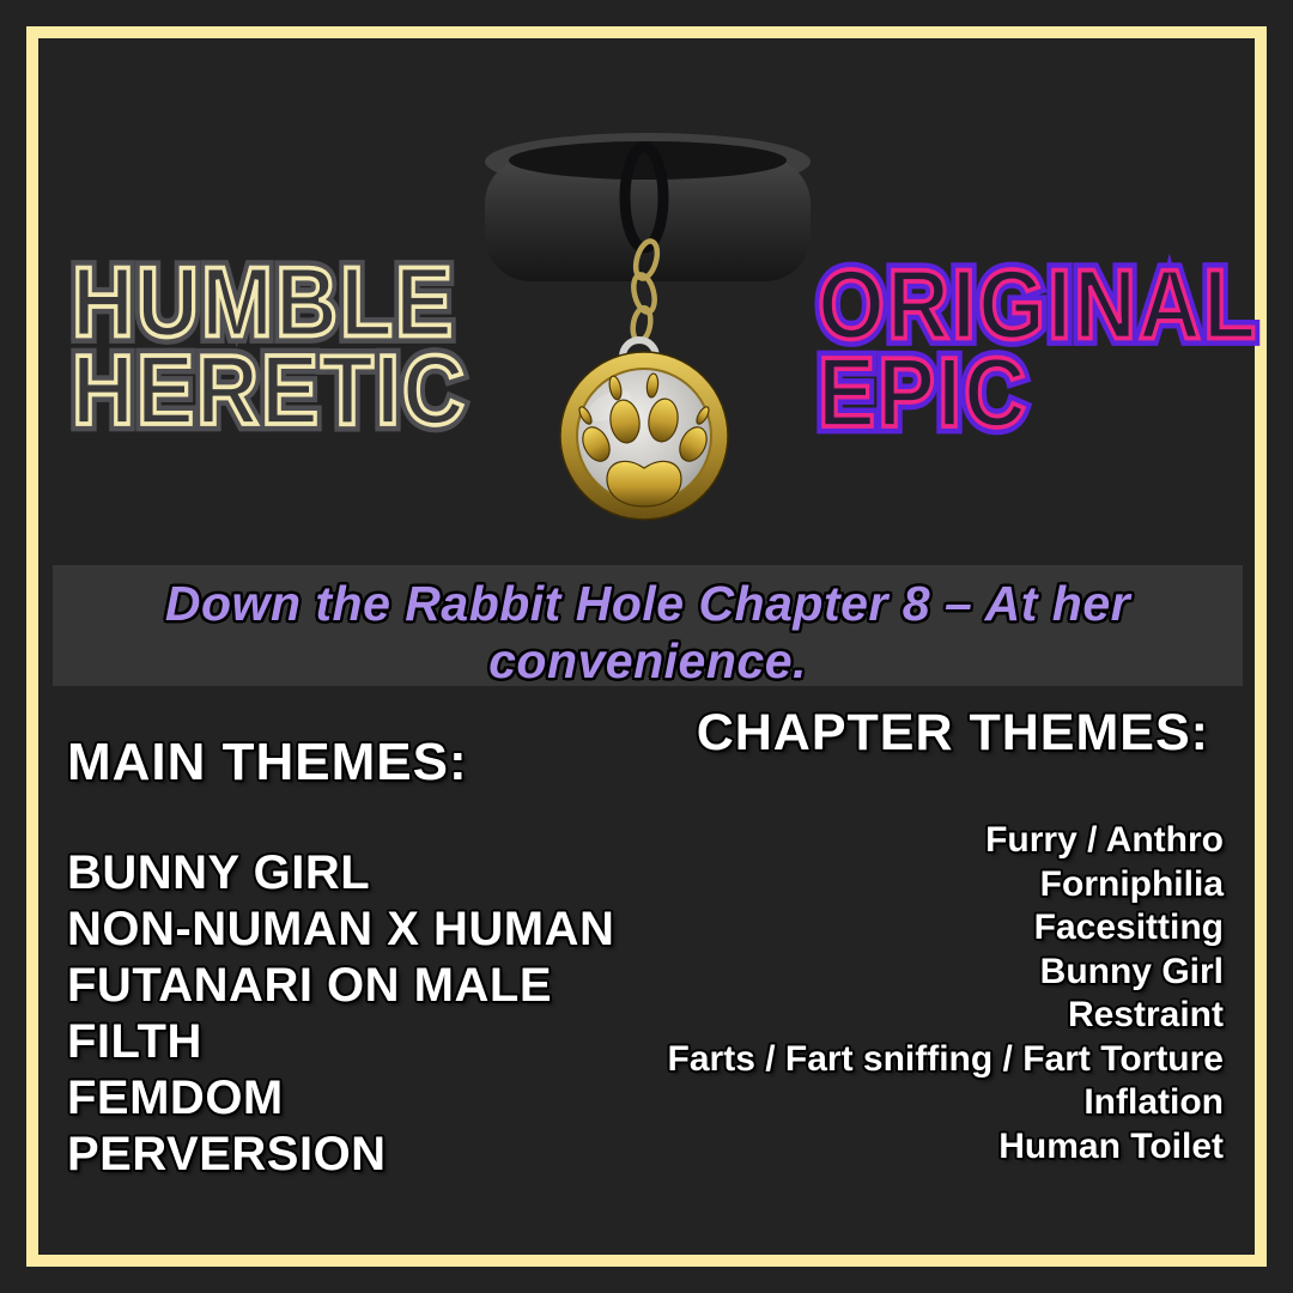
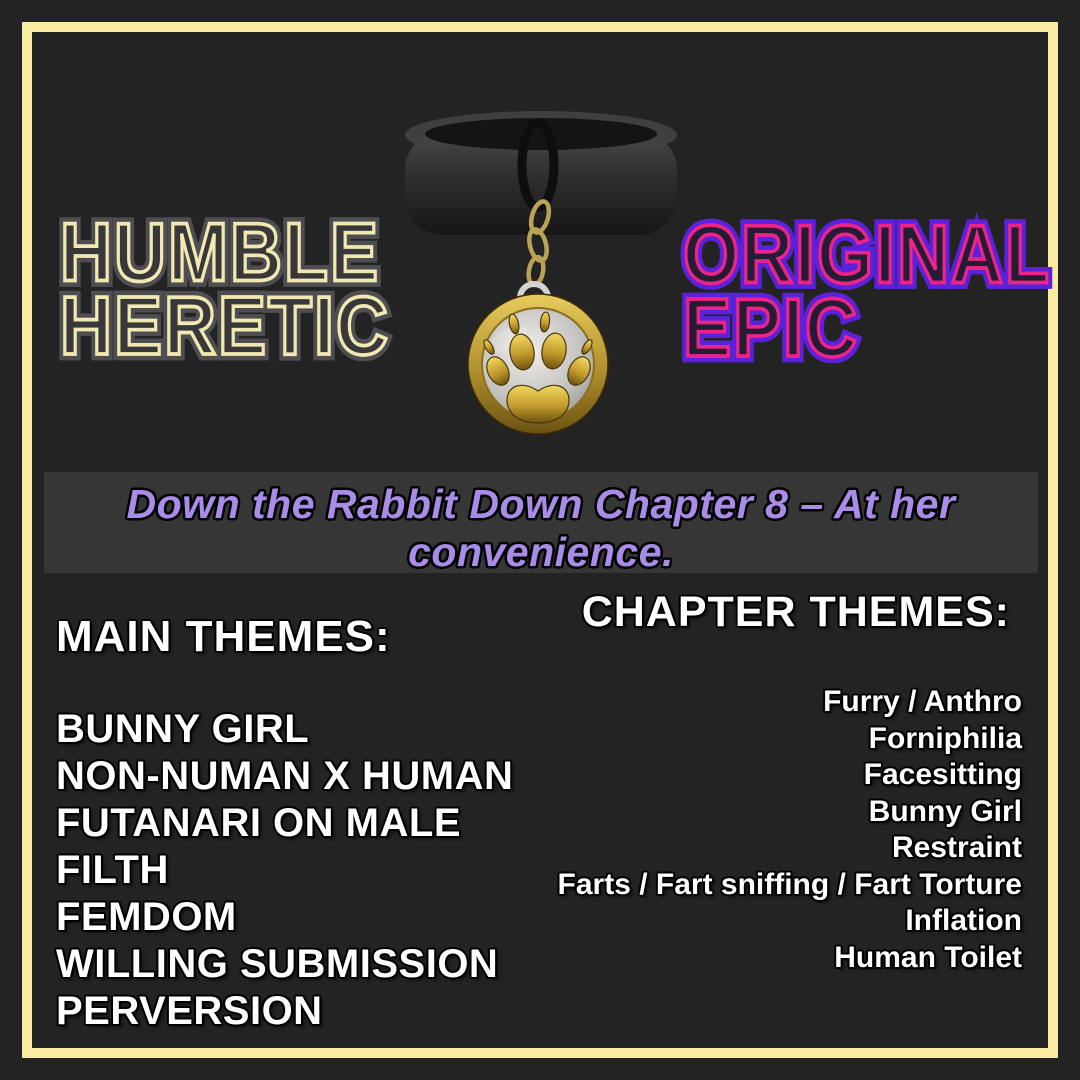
  HUMBLE
  HERETIC
  ORIGINAL
  EPIC
- Down the Rabbit Hole Chapter 8 – At her convenience.
+ Down the Rabbit Down Chapter 8 – At her convenience.
  MAIN THEMES:
  BUNNY GIRL
  NON-NUMAN X HUMAN
  FUTANARI ON MALE
  FILTH
  FEMDOM
+ WILLING SUBMISSION
  PERVERSION
  CHAPTER THEMES:
  Furry / Anthro
  Forniphilia
  Facesitting
  Bunny Girl
  Restraint
  Farts / Fart sniffing / Fart Torture
  Inflation
  Human Toilet
